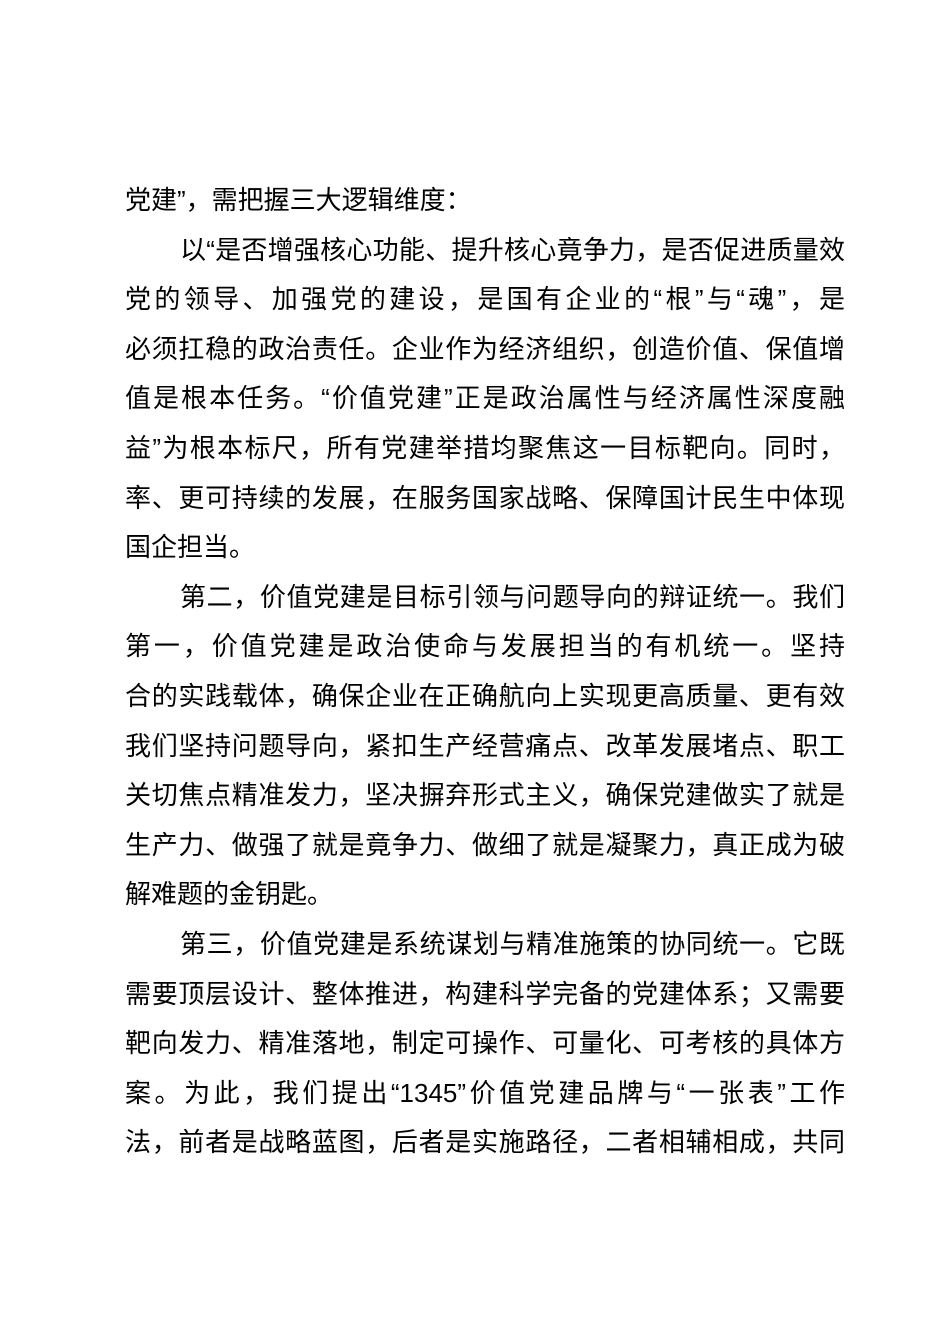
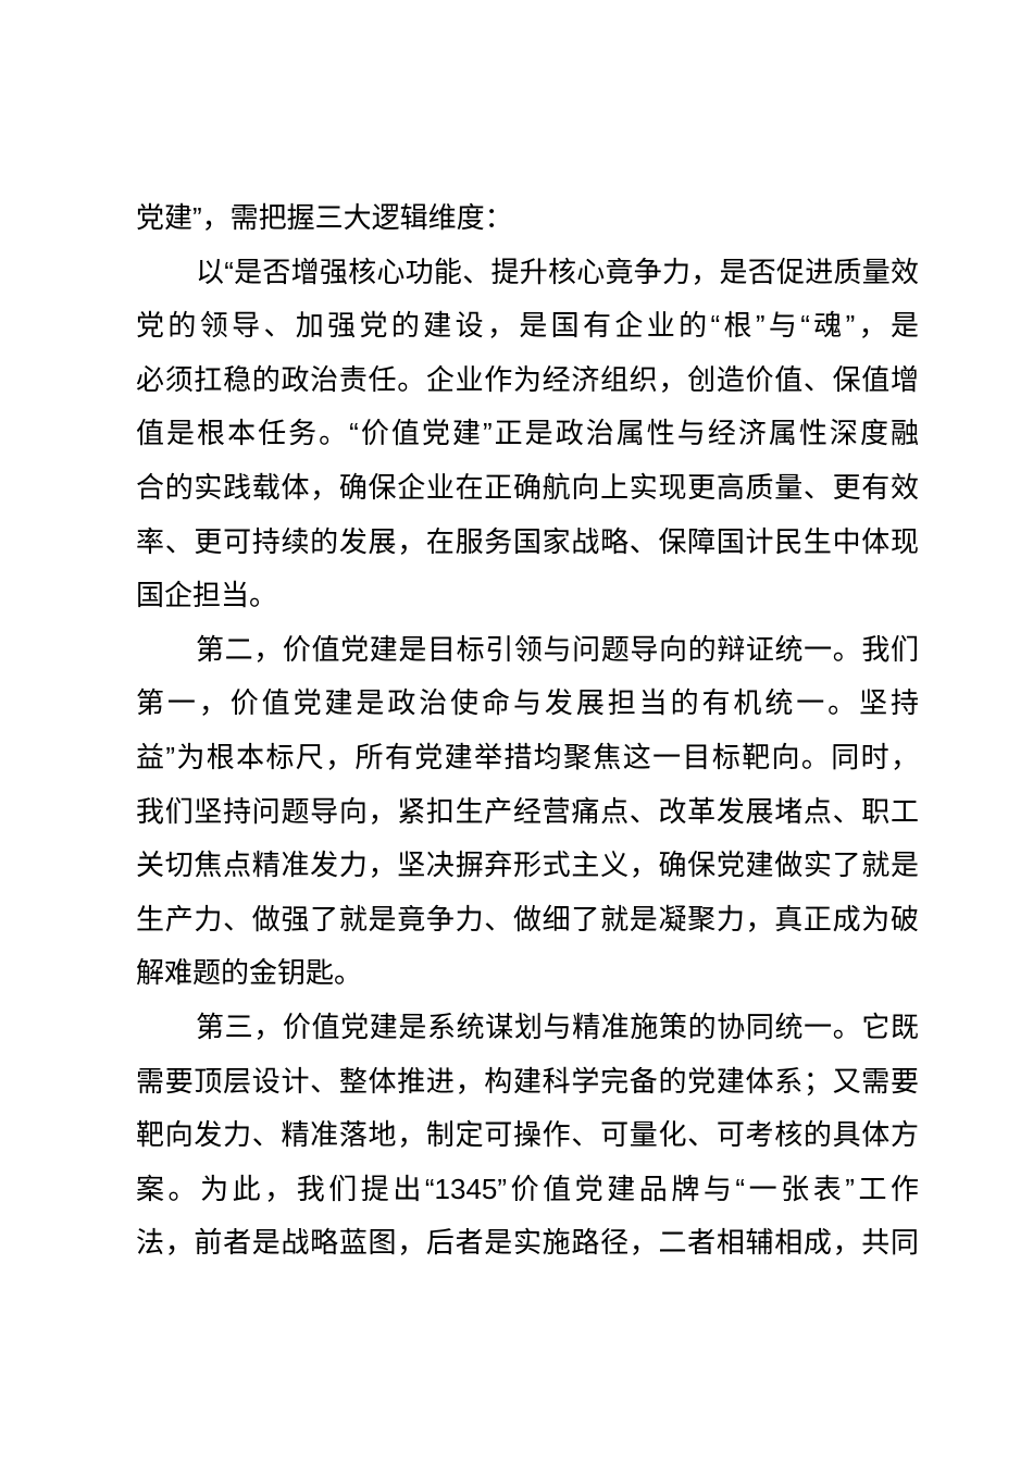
  党建”，需把握三大逻辑维度：
  以“是否增强核心功能、提升核心竟争力，是否促进质量效
  党的领导、加强党的建设，是国有企业的“根”与“魂”，是
  必须扛稳的政治责任。企业作为经济组织，创造价值、保值增
  值是根本任务。“价值党建”正是政治属性与经济属性深度融
- 益”为根本标尺，所有党建举措均聚焦这一目标靶向。同时，
+ 合的实践载体，确保企业在正确航向上实现更高质量、更有效
  率、更可持续的发展，在服务国家战略、保障国计民生中体现
  国企担当。
  第二，价值党建是目标引领与问题导向的辩证统一。我们
  第一，价值党建是政治使命与发展担当的有机统一。坚持
- 合的实践载体，确保企业在正确航向上实现更高质量、更有效
+ 益”为根本标尺，所有党建举措均聚焦这一目标靶向。同时，
  我们坚持问题导向，紧扣生产经营痛点、改革发展堵点、职工
  关切焦点精准发力，坚决摒弃形式主义，确保党建做实了就是
  生产力、做强了就是竟争力、做细了就是凝聚力，真正成为破
  解难题的金钥匙。
  第三，价值党建是系统谋划与精准施策的协同统一。它既
  需要顶层设计、整体推进，构建科学完备的党建体系；又需要
  靶向发力、精准落地，制定可操作、可量化、可考核的具体方
  案。为此，我们提出“1345”价值党建品牌与“一张表”工作
  法，前者是战略蓝图，后者是实施路径，二者相辅相成，共同
